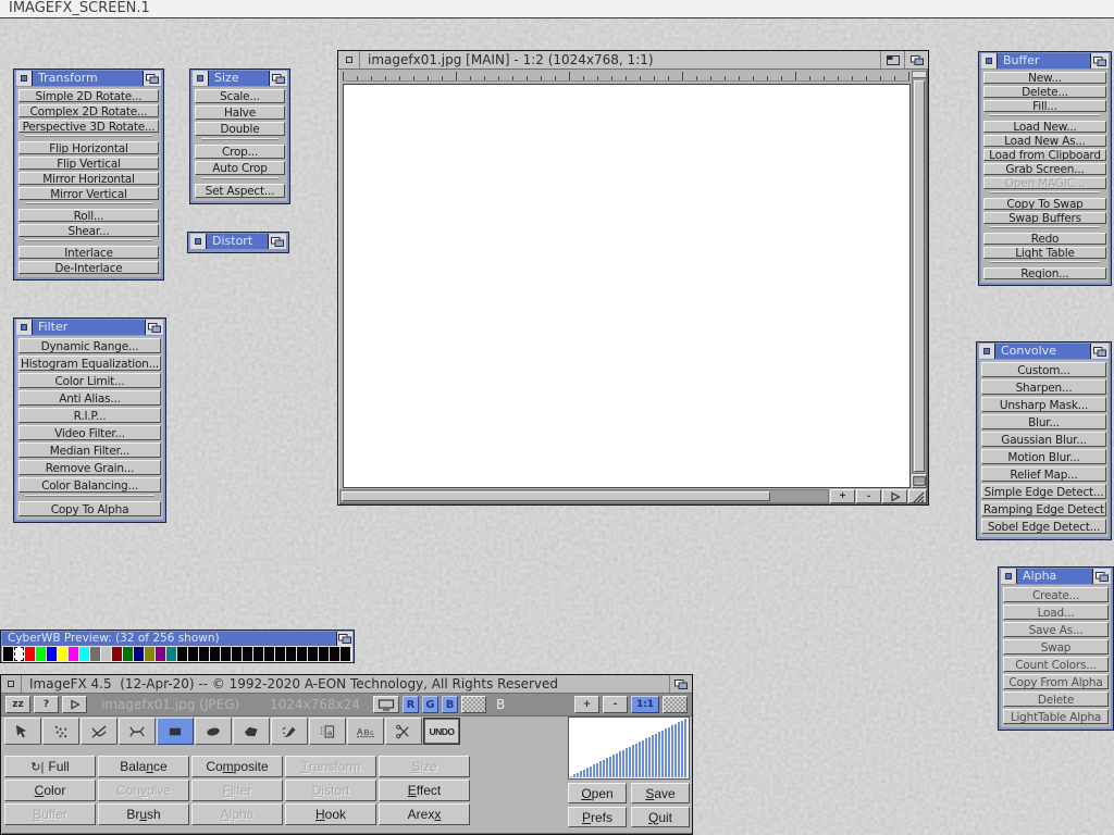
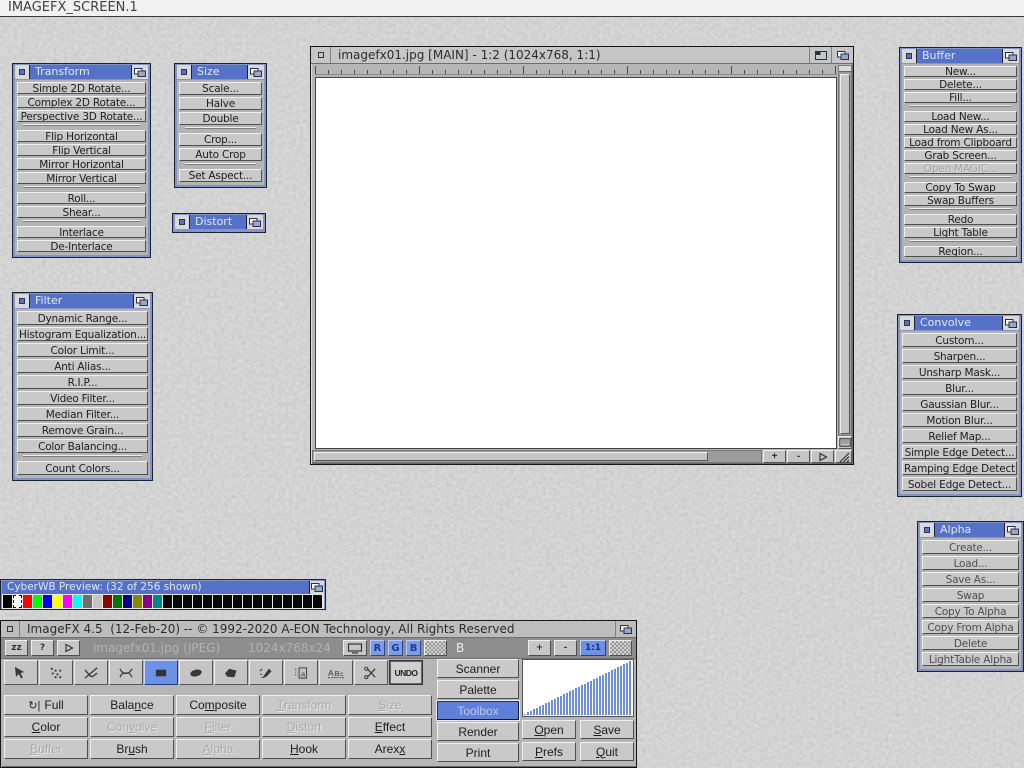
  IMAGEFX_SCREEN.1
  Transform
  Simple 2D Rotate...
  Complex 2D Rotate...
  Perspective 3D Rotate...
  Flip Horizontal
  Flip Vertical
  Mirror Horizontal
  Mirror Vertical
  Roll...
  Shear...
  Interlace
  De-Interlace
  Size
  Scale...
  Halve
  Double
  Crop...
  Auto Crop
  Set Aspect...
  Distort
  Filter
  Dynamic Range...
  Histogram Equalization...
  Color Limit...
  Anti Alias...
  R.I.P...
  Video Filter...
  Median Filter...
  Remove Grain...
  Color Balancing...
- Copy To Alpha
+ Count Colors...
  Buffer
  New...
  Delete...
  Fill...
  Load New...
  Load New As...
  Load from Clipboard
  Grab Screen...
  Open MAGIC...
  Copy To Swap
  Swap Buffers
  Redo
  Light Table
  Region...
  Convolve
  Custom...
  Sharpen...
  Unsharp Mask...
  Blur...
  Gaussian Blur...
  Motion Blur...
  Relief Map...
  Simple Edge Detect...
  Ramping Edge Detect
  Sobel Edge Detect...
  Alpha
  Create...
  Load...
  Save As...
  Swap
- Count Colors...
+ Copy To Alpha
  Copy From Alpha
  Delete
  LightTable Alpha
  imagefx01.jpg [MAIN] - 1:2 (1024x768, 1:1)
  +
  -
  CyberWB Preview: (32 of 256 shown)
- ImageFX 4.5 (12-Apr-20) -- © 1992-2020 A-EON Technology, All Rights Reserved
+ ImageFX 4.5 (12-Feb-20) -- © 1992-2020 A-EON Technology, All Rights Reserved
  zz
  ?
  imagefx01.jpg (JPEG)
  1024x768x24
  R
  G
  B
  B
  +
  -
  1:1
  a
  A
  B
  UNDO
  ↻|
  Full
  Bala
  n
  ce
  Co
  m
  posite
  T
  ransform
  S
  ize
  C
  olor
  Con
  v
  olve
  F
  ilter
  D
  istort
  E
  ffect
  B
  uffer
  Br
  u
  sh
  A
  lpha
  H
  ook
  Arex
  x
+ Scanner
+ Palette
+ Toolbox
+ Render
+ Print
  O
  pen
  S
  ave
  P
  refs
  Q
  uit
